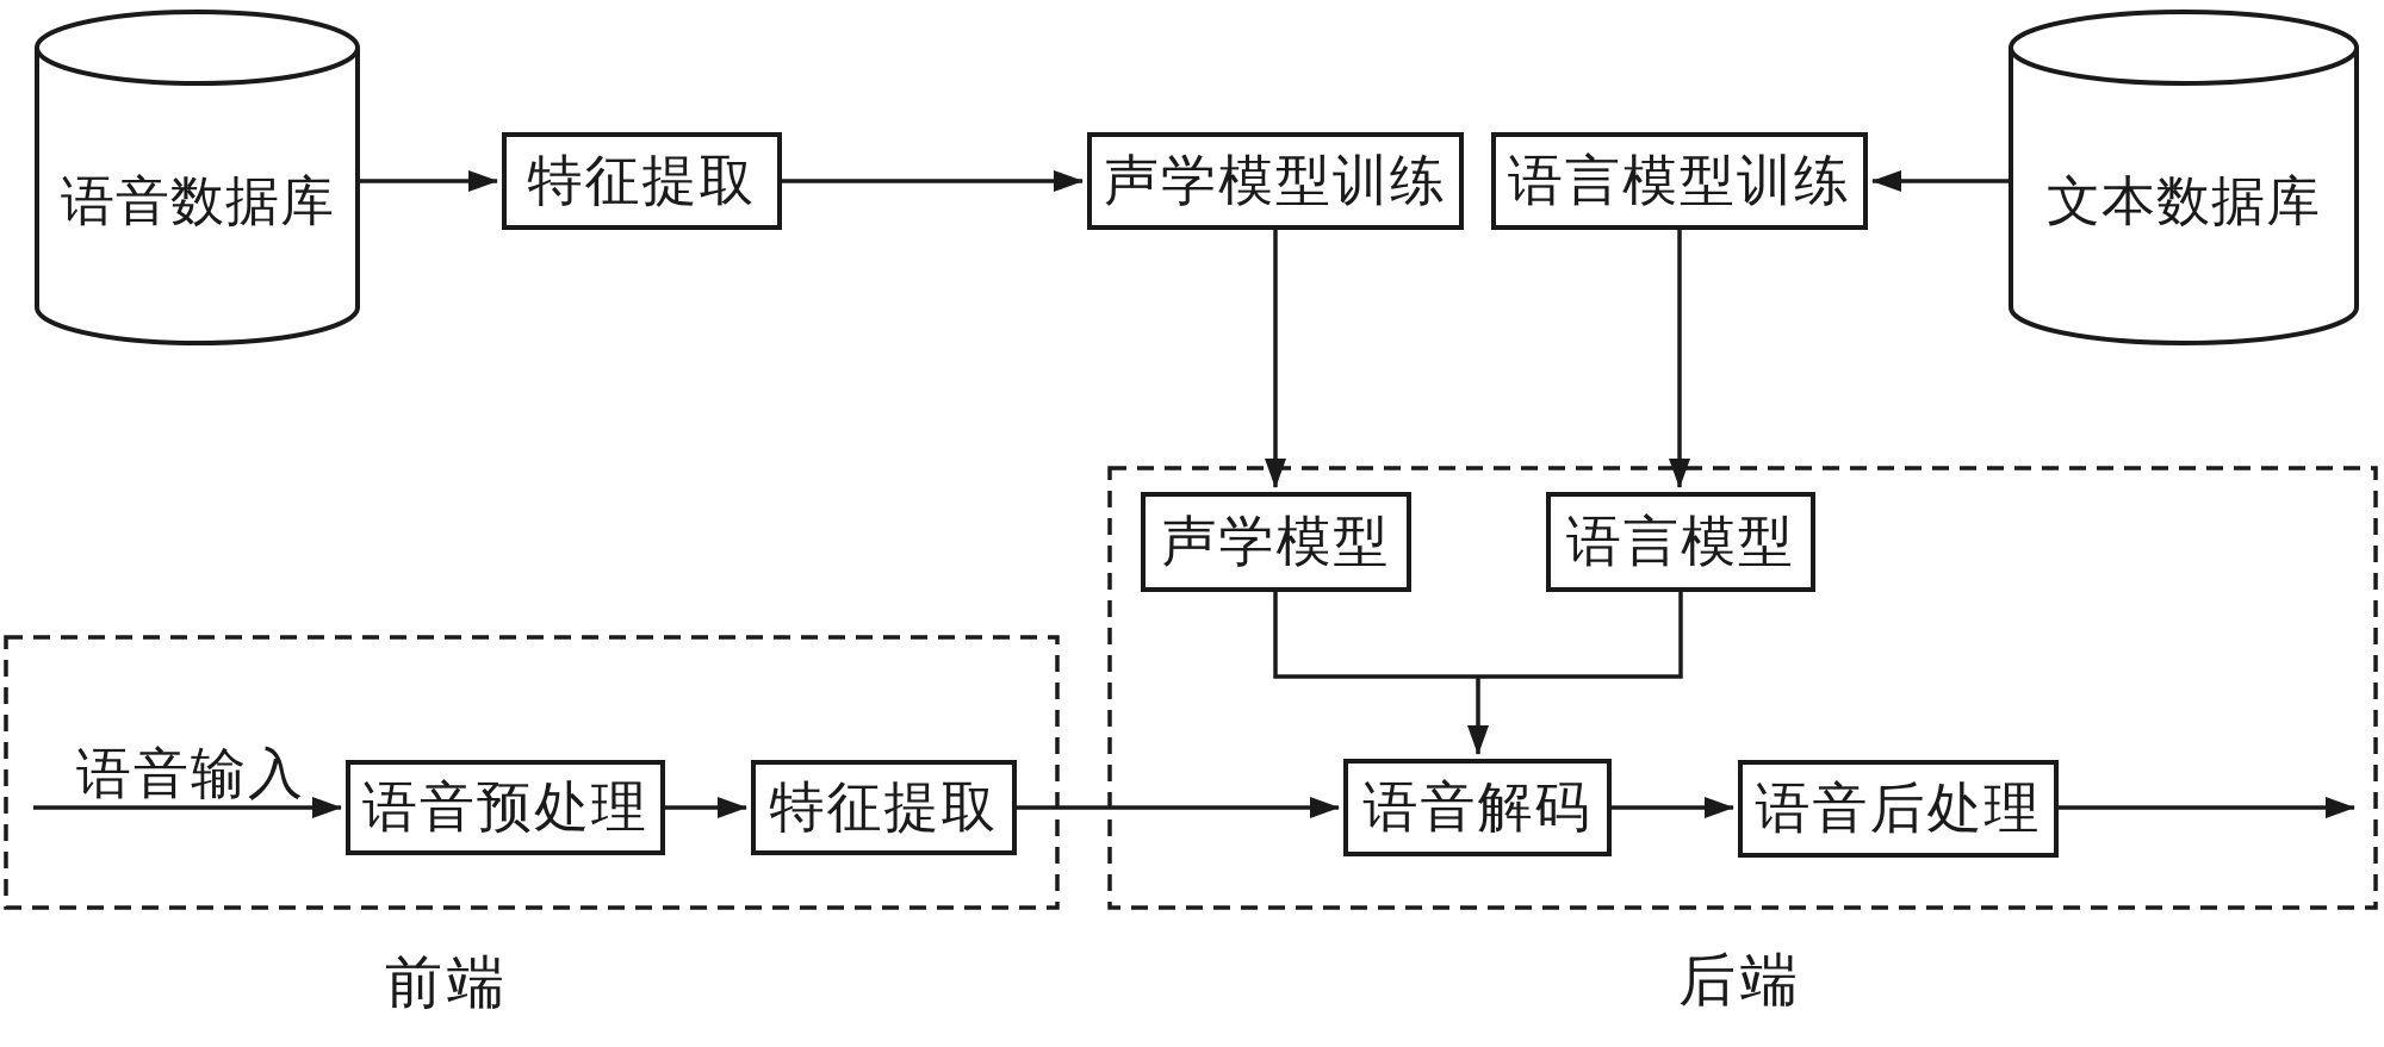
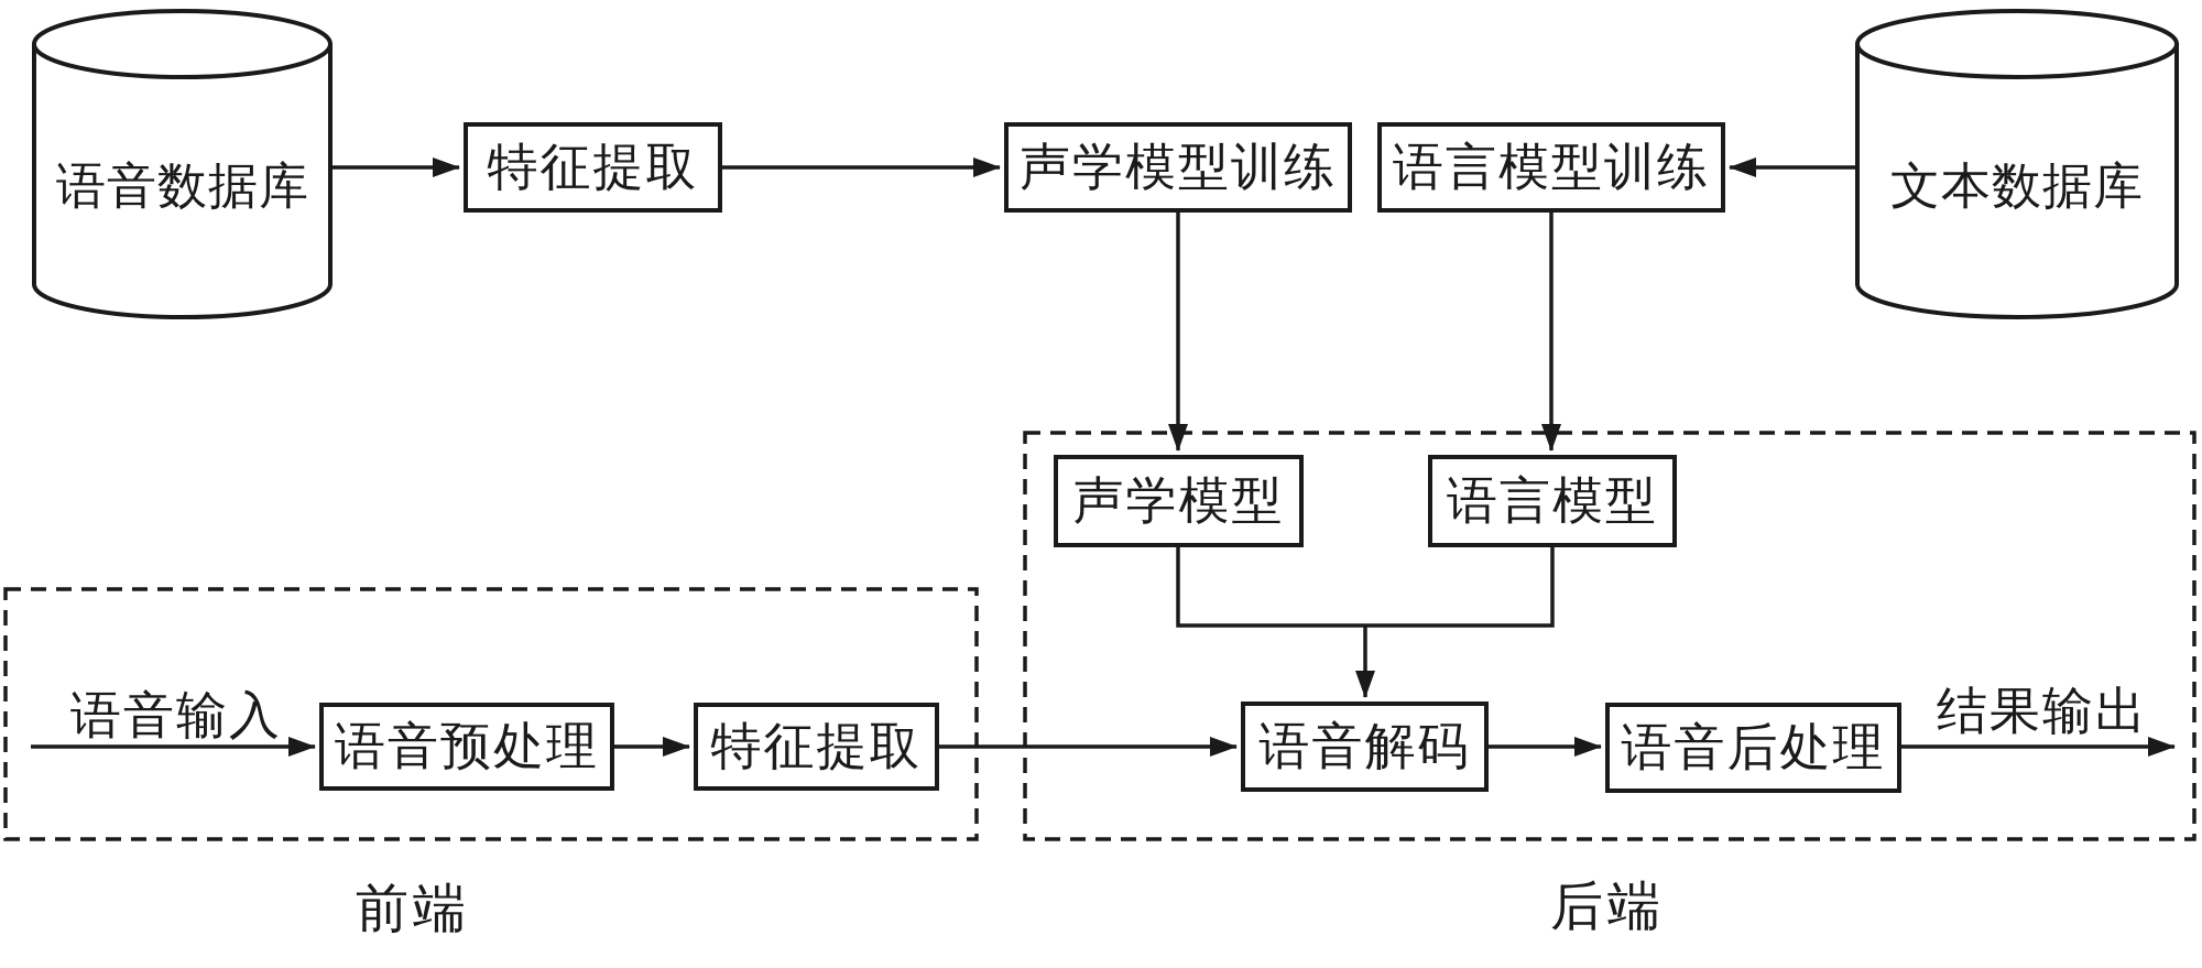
  语音数据库
  文本数据库
  特征提取
  声学模型训练
  语言模型训练
  声学模型
  语言模型
  语音输入
  语音预处理
  特征提取
  语音解码
  语音后处理
+ 结果输出
  前端
  后端
